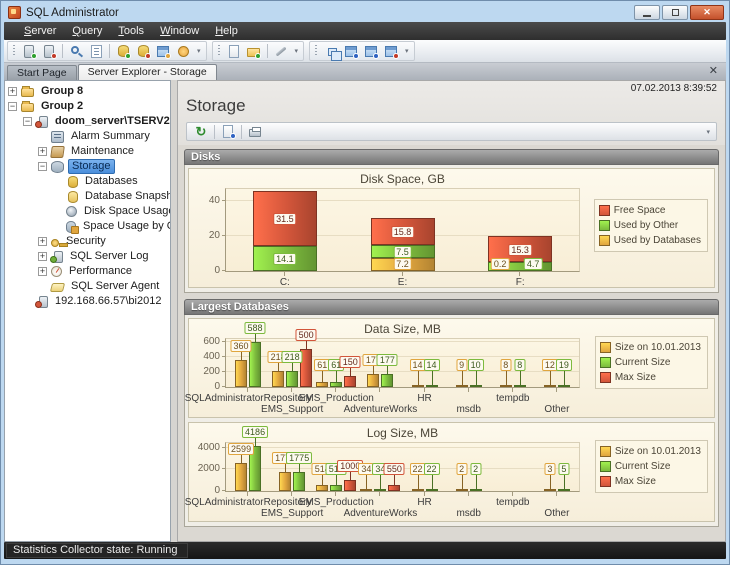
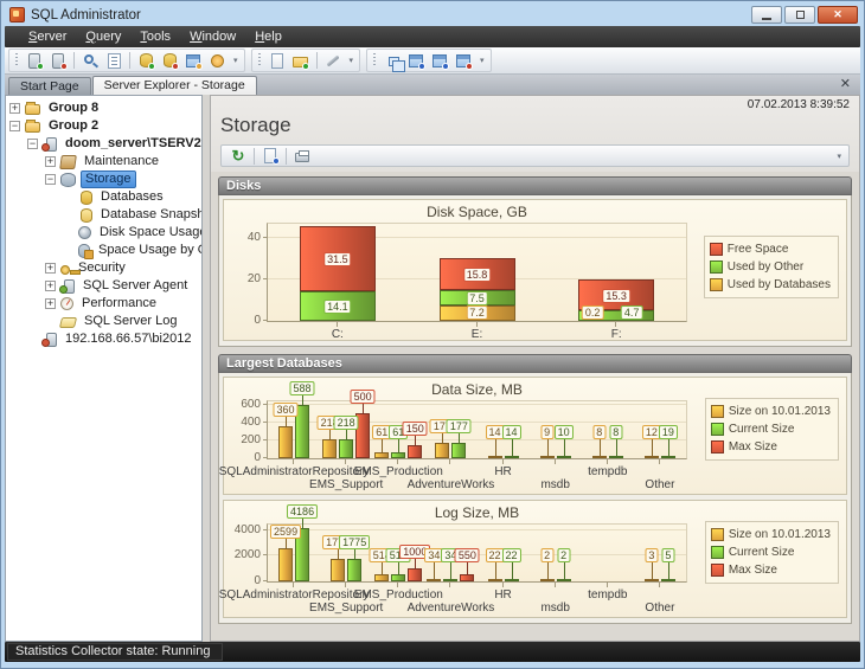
  SQL Administrator
  ✕
  Server
  Query
  Tools
  Window
  Help
  Start Page
  Server Explorer - Storage
  ✕
  +
  Group 8
  −
  Group 2
  −
  doom_server\TSERV2
- Alarm Summary
  +
  Maintenance
  −
  Storage
  Databases
  Database Snapsh
  Disk Space Usag
  +
  Security
  +
- SQL Server Log
+ SQL Server Agent
  +
  Performance
- SQL Server Agent
+ SQL Server Log
  192.168.66.57\bi2012
  07.02.2013 8:39:52
  Storage
  ↻
  Disks
  Disk Space, GB
  0
  20
  40
  C:
  E:
  F:
  14.1
  31.5
  7.2
  7.5
  15.8
  0.2
  4.7
  15.3
  Free Space
  Used by Other
  Used by Databases
  Largest Databases
  Data Size, MB
  0
  200
  400
  600
  SQLAdministratorRepository
  EMS_Support
  EMS_Production
  AdventureWorks
  HR
  msdb
  tempdb
  Other
  360
  588
  218
  500
  61
  150
  177
  14
  14
  9
  10
  8
  8
  12
  19
  Size on 10.01.2013
  Current Size
  Max Size
  Log Size, MB
  0
  2000
  4000
  SQLAdministratorRepository
  EMS_Support
  EMS_Production
  AdventureWorks
  HR
  msdb
  tempdb
  Other
  2599
  4186
  1775
  100
  34
  550
  22
  22
  2
  2
  3
  5
  Size on 10.01.2013
  Current Size
  Max Size
  Statistics Collector state: Running
